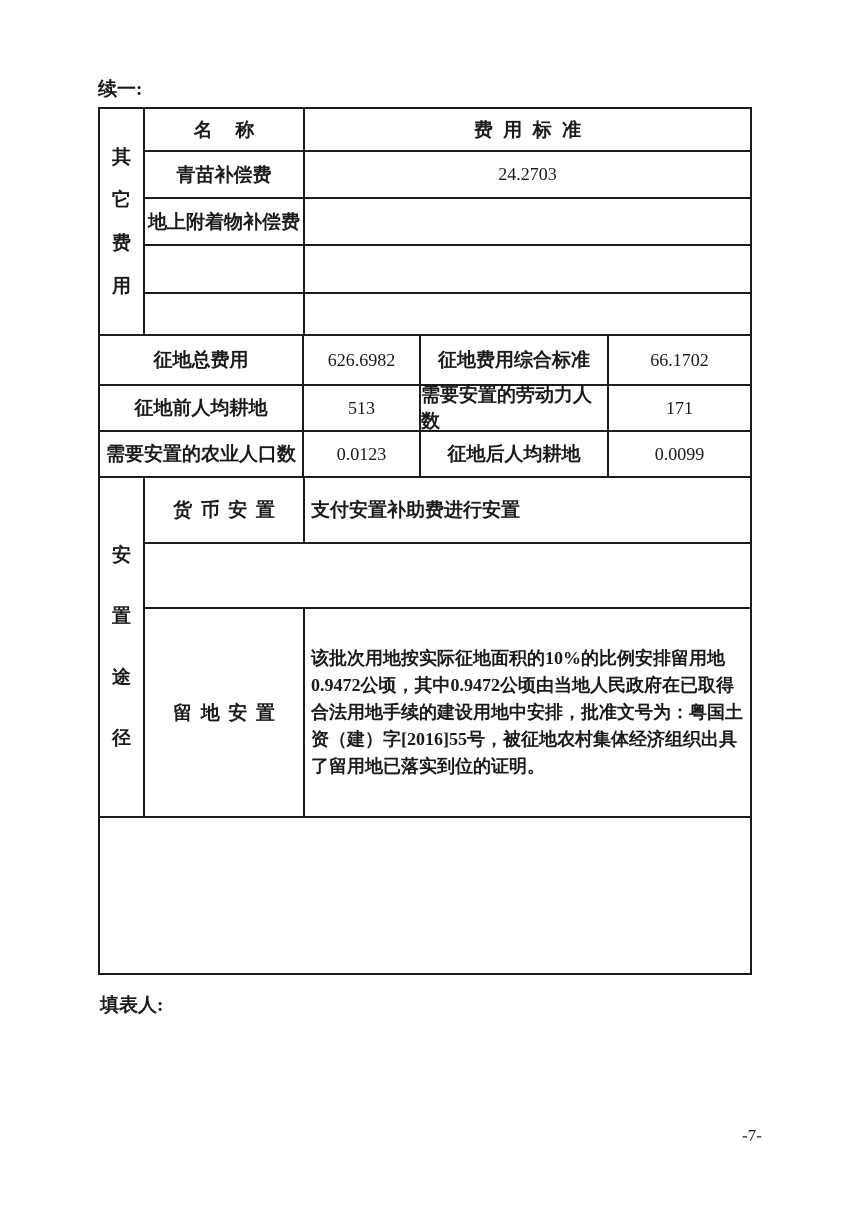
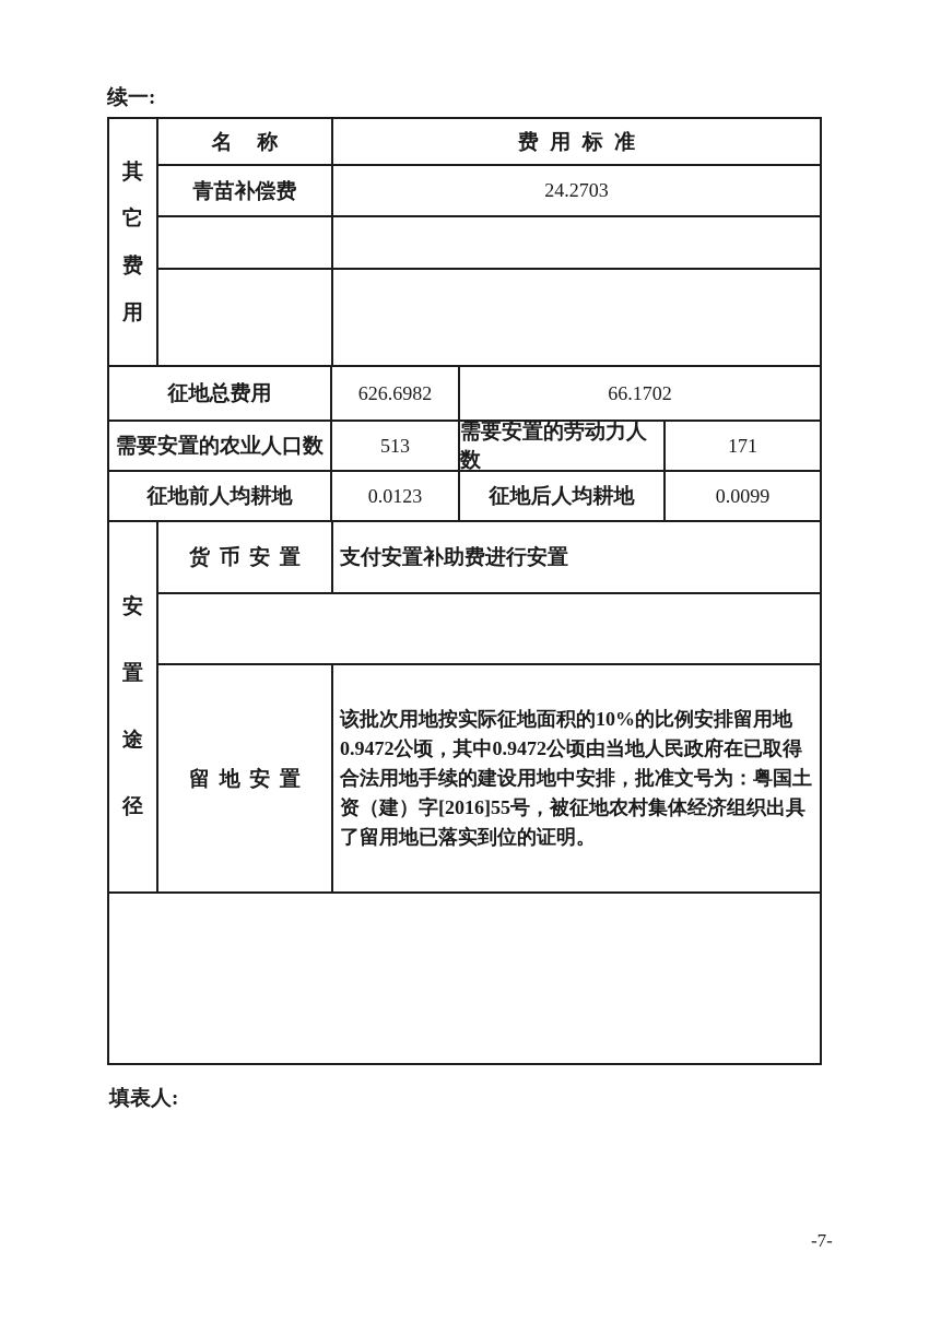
  续一:
  其它费用
  名称
  费用标准
  青苗补偿费
  24.2703
- 地上附着物补偿费
  征地总费用
  626.6982
- 征地费用综合标准
  66.1702
- 征地前人均耕地
+ 需要安置的农业人口数
  513
  需要安置的劳动力人数
  171
- 需要安置的农业人口数
+ 征地前人均耕地
  0.0123
  征地后人均耕地
  0.0099
  安置途径
  货币安置
  支付安置补助费进行安置
  留地安置
  该批次用地按实际征地面积的10%的比例安排留用地0.9472公顷，其中0.9472公顷由当地人民政府在已取得合法用地手续的建设用地中安排，批准文号为：粤国土资（建）字[2016]55号，被征地农村集体经济组织出具了留用地已落实到位的证明。
  填表人:
  -7-
